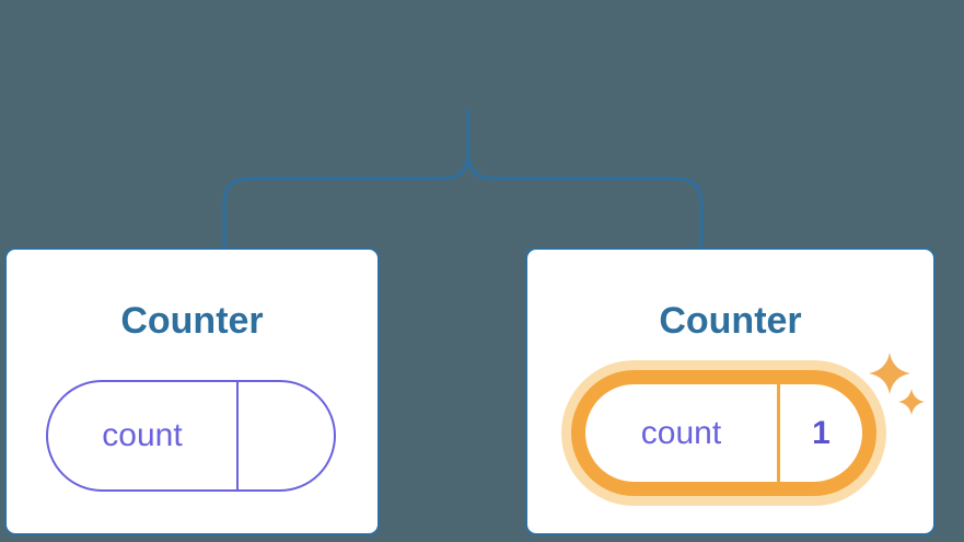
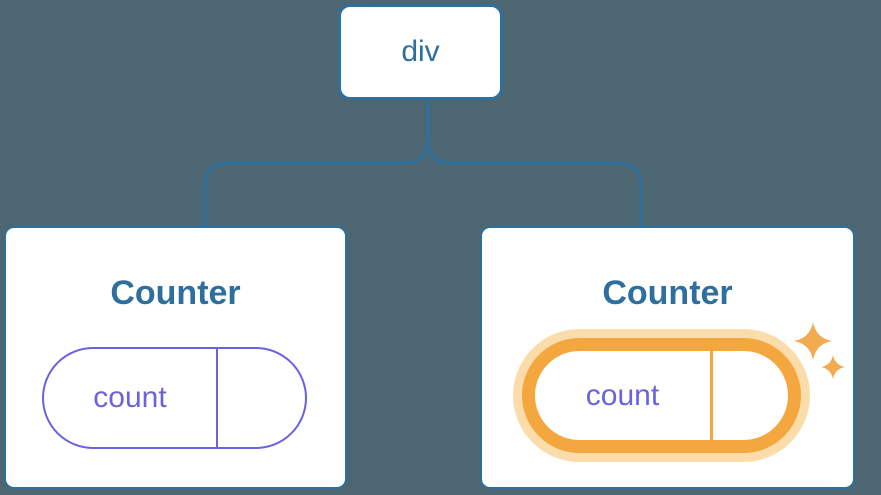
+ div
  Counter
  count
  Counter
  count
- 1
